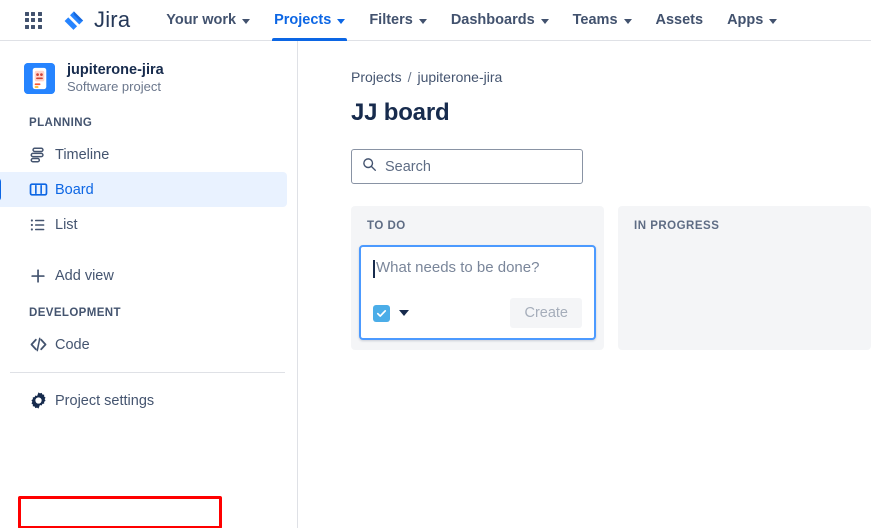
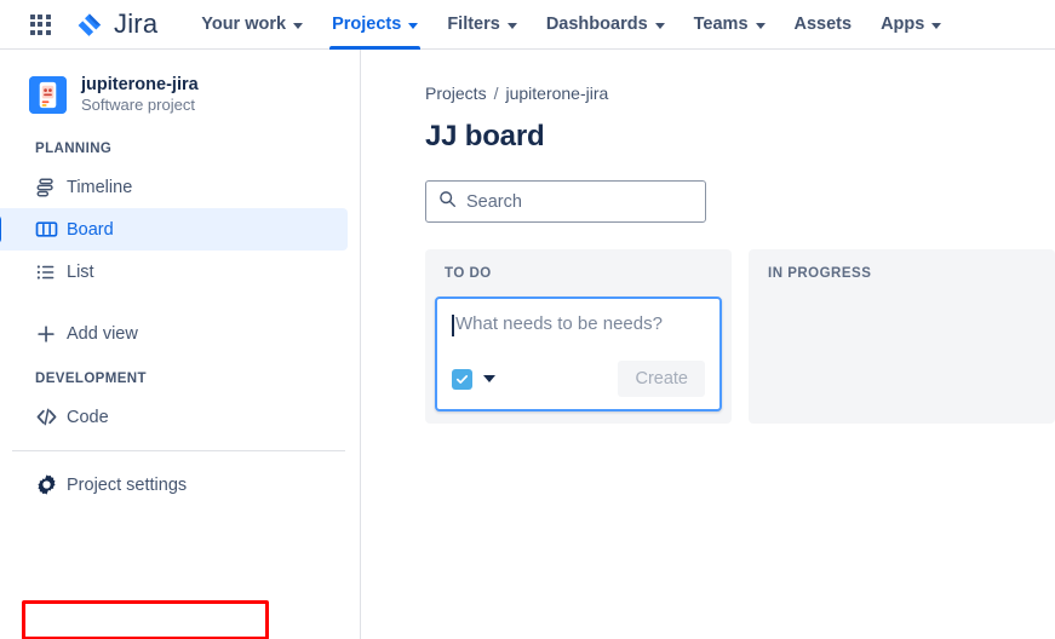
  Jira
  Your work
  Projects
  Filters
  Dashboards
  Teams
  Assets
  Apps
  jupiterone-jira
  Software project
  PLANNING
  Timeline
  Board
  List
  Add view
  DEVELOPMENT
  Code
  Project settings
  Projects
  /
  jupiterone-jira
  JJ board
  Search
  TO DO
- What needs to be done?
+ What needs to be needs?
  Create
  IN PROGRESS
